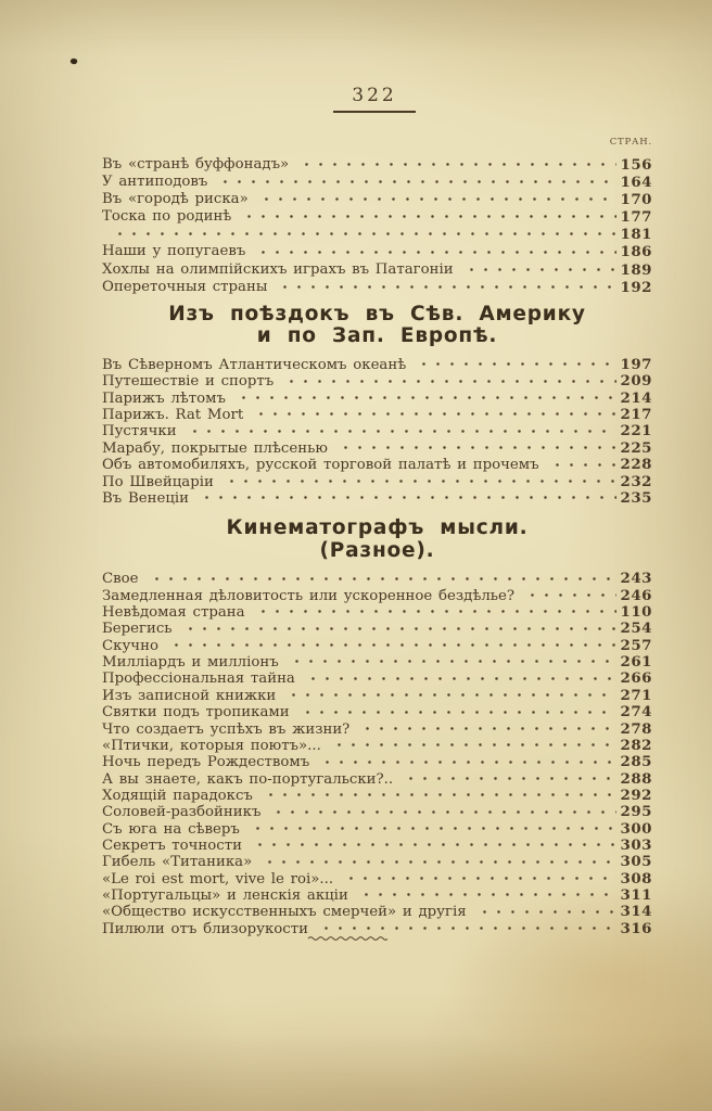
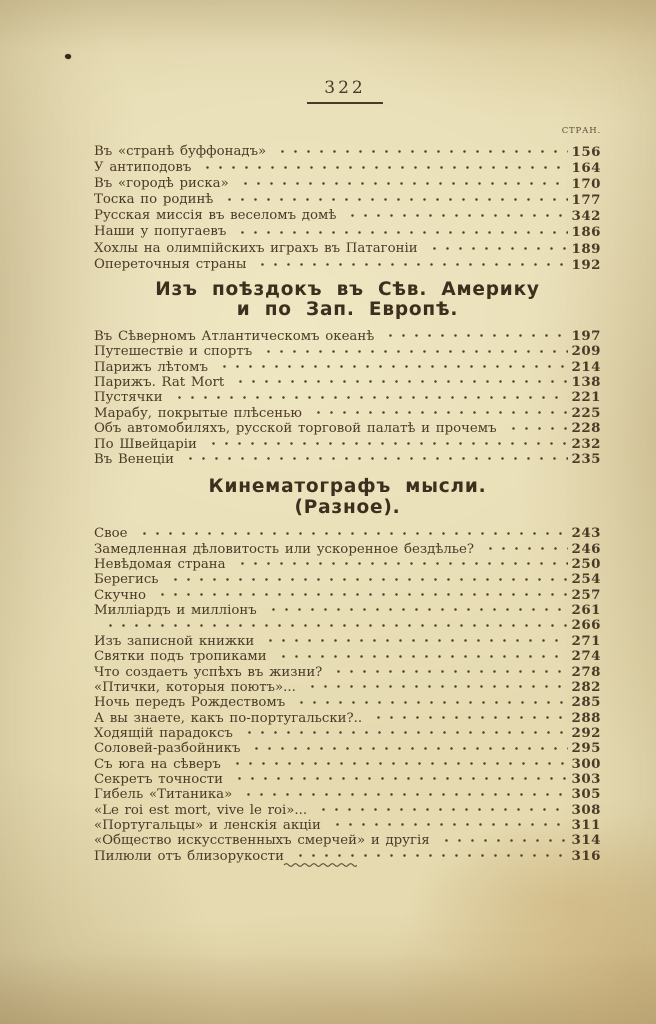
  322
  СТРАН.
  Въ «странѣ буффонадъ»
  156
  У антиподовъ
  164
  Въ «городѣ риска»
  170
  Тоска по родинѣ
  177
+ Русская миссія въ веселомъ домѣ
- 181
+ 342
  Наши у попугаевъ
  186
  Хохлы на олимпійскихъ играхъ въ Патагоніи
  189
  Опереточныя страны
  192
  Изъ поѣздокъ въ Сѣв. Америку
  и по Зап. Европѣ.
  Въ Сѣверномъ Атлантическомъ океанѣ
  197
  Путешествіе и спортъ
  209
  Парижъ лѣтомъ
  214
  Парижъ. Rat Mort
- 217
+ 138
  Пустячки
  221
  Марабу, покрытые плѣсенью
  225
  Объ автомобиляхъ, русской торговой палатѣ и прочемъ
  228
  По Швейцаріи
  232
  Въ Венеціи
  235
  Кинематографъ мысли.
  (Разное).
  Свое
  243
  Замедленная дѣловитость или ускоренное бездѣлье?
  246
  Невѣдомая страна
- 110
+ 250
  Берегись
  254
  Скучно
  257
  Милліардъ и милліонъ
  261
- Профессіональная тайна
  266
  Изъ записной книжки
  271
  Святки подъ тропиками
  274
  Что создаетъ успѣхъ въ жизни?
  278
  «Птички, которыя поютъ»...
  282
  Ночь передъ Рождествомъ
  285
  А вы знаете, какъ по-португальски?..
  288
  Ходящій парадоксъ
  292
  Соловей-разбойникъ
  295
  Съ юга на сѣверъ
  300
  Секретъ точности
  303
  Гибель «Титаника»
  305
  «Le roi est mort, vive le roi»...
  308
  «Португальцы» и ленскія акціи
  311
  «Общество искусственныхъ смерчей» и другія
  314
  Пилюли отъ близорукости
  316
